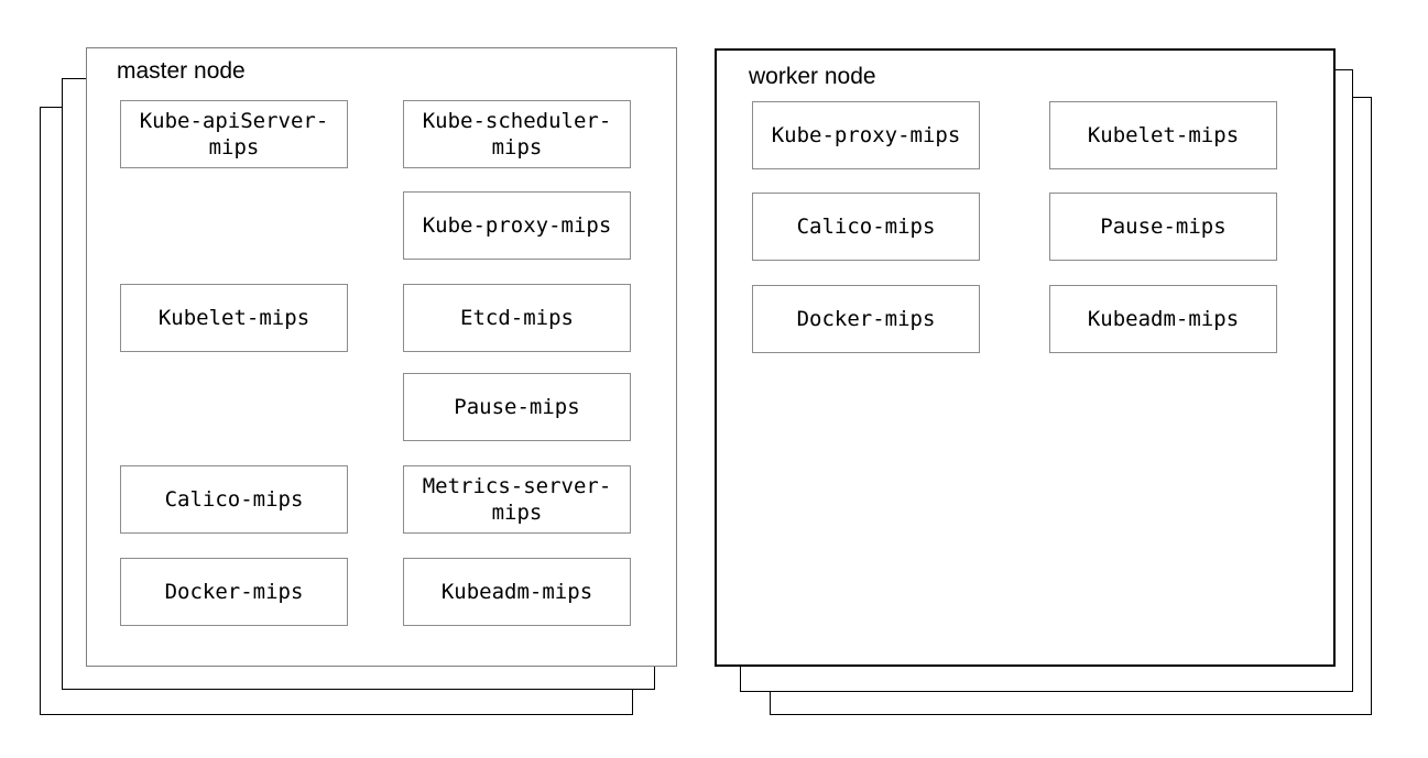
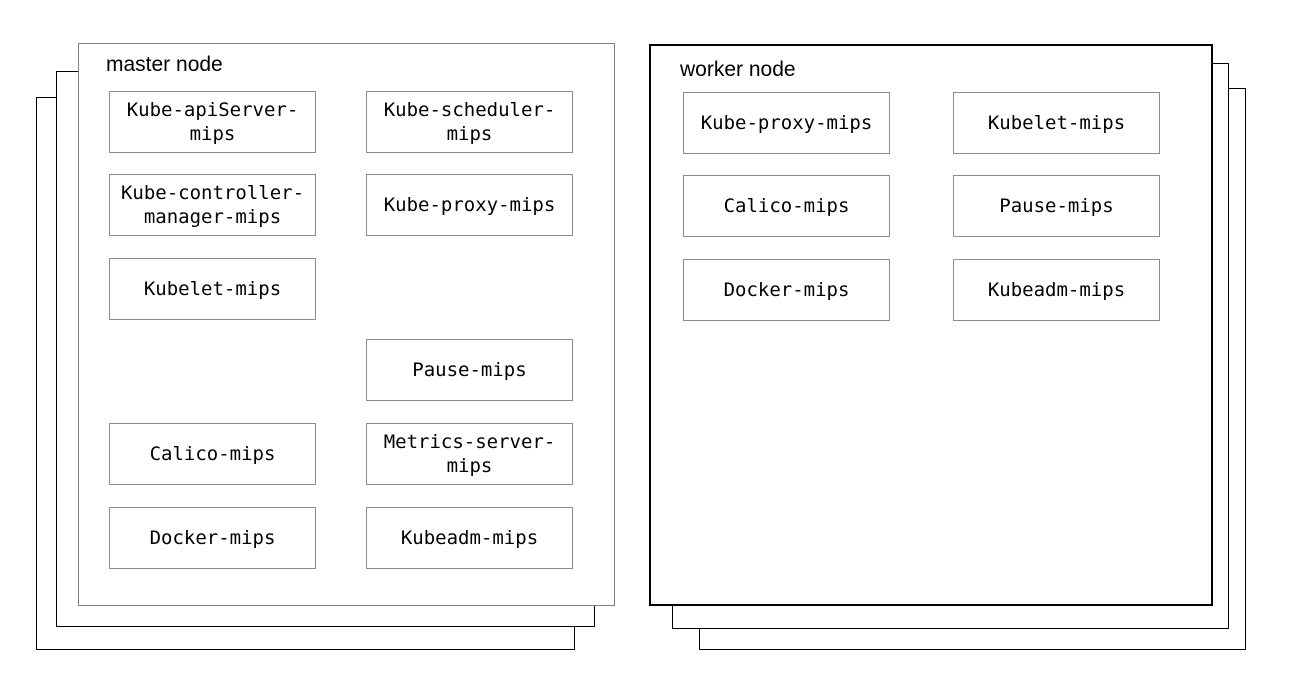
  master node
  Kube-apiServer-
  mips
  Kube-scheduler-
  mips
+ Kube-controller-
+ manager-mips
  Kube-proxy-mips
  Kubelet-mips
- Etcd-mips
  Pause-mips
  Calico-mips
  Metrics-server-
  mips
  Docker-mips
  Kubeadm-mips
  worker node
  Kube-proxy-mips
  Kubelet-mips
  Calico-mips
  Pause-mips
  Docker-mips
  Kubeadm-mips
